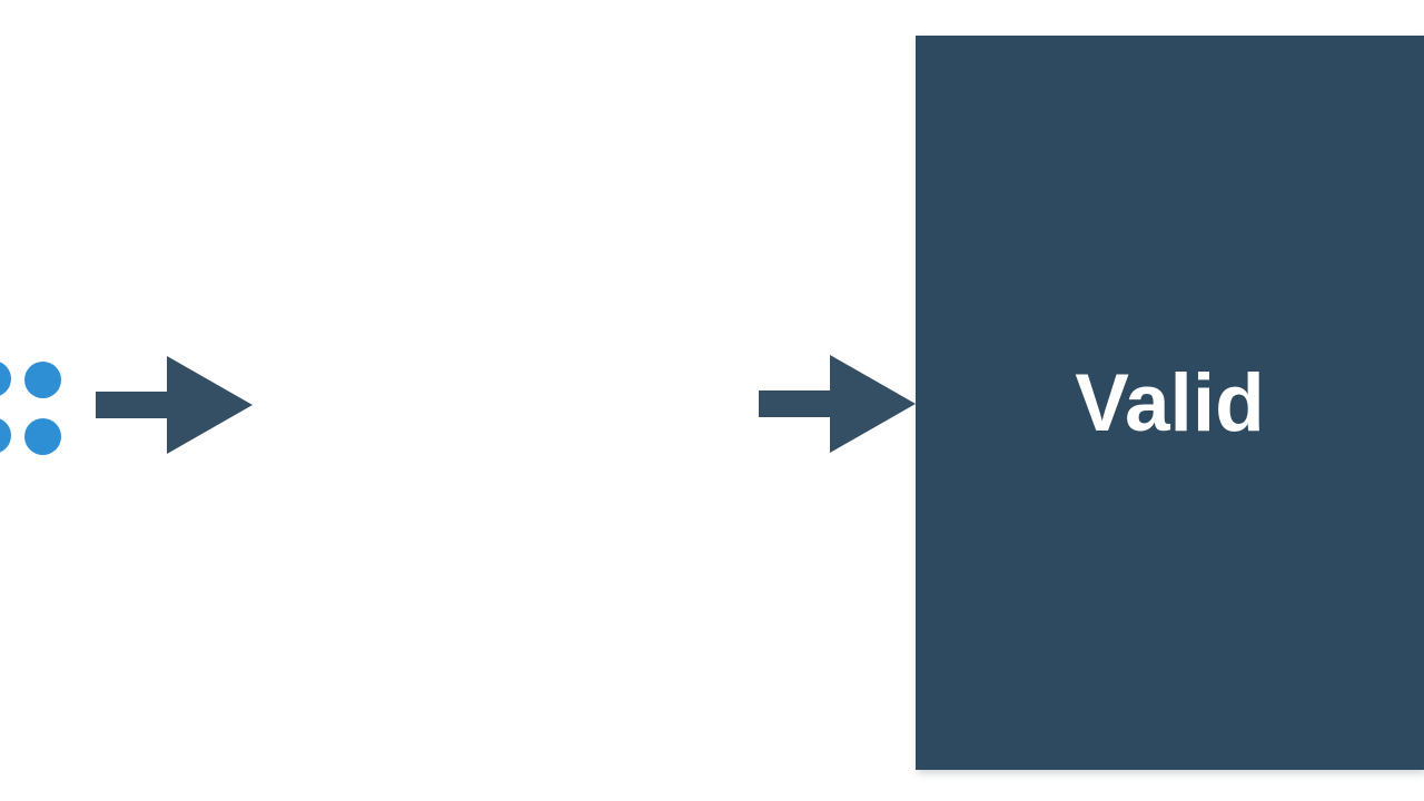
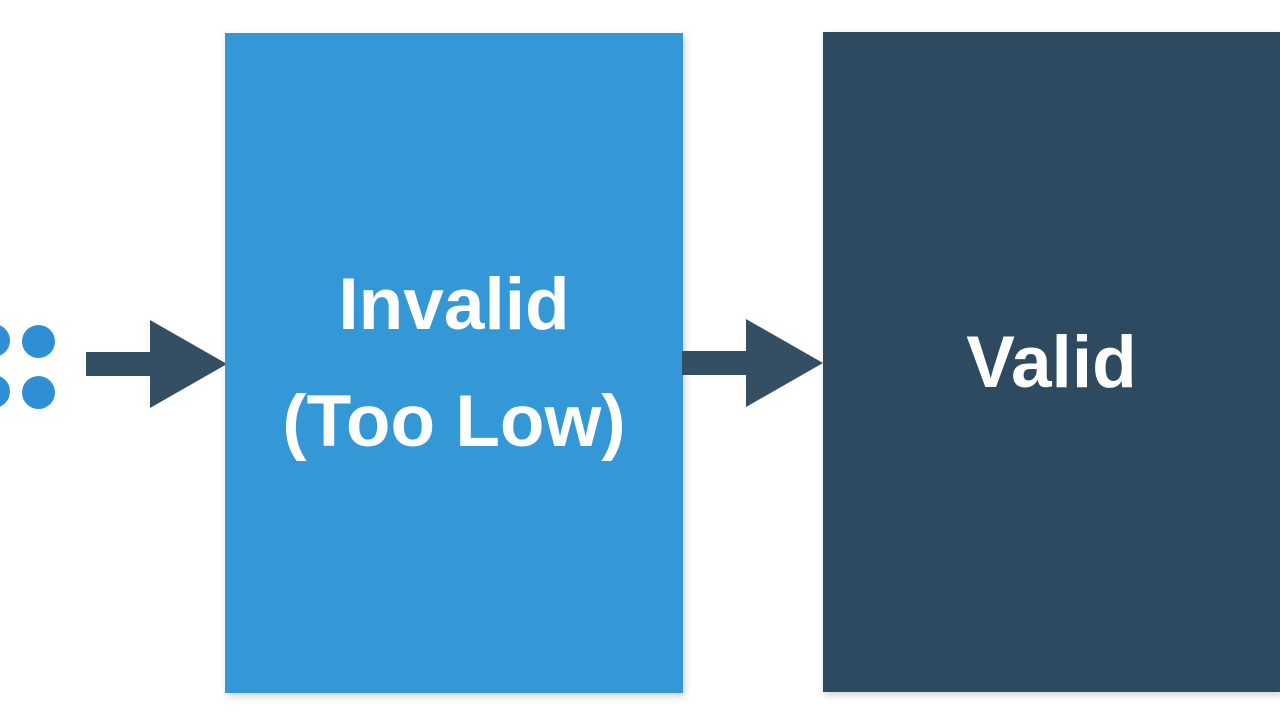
+ Invalid
+ (Too Low)
  Valid
